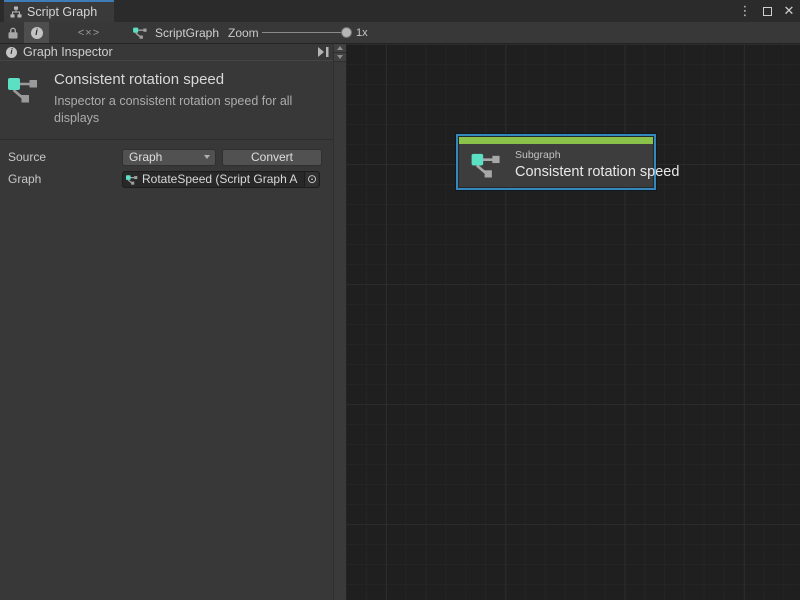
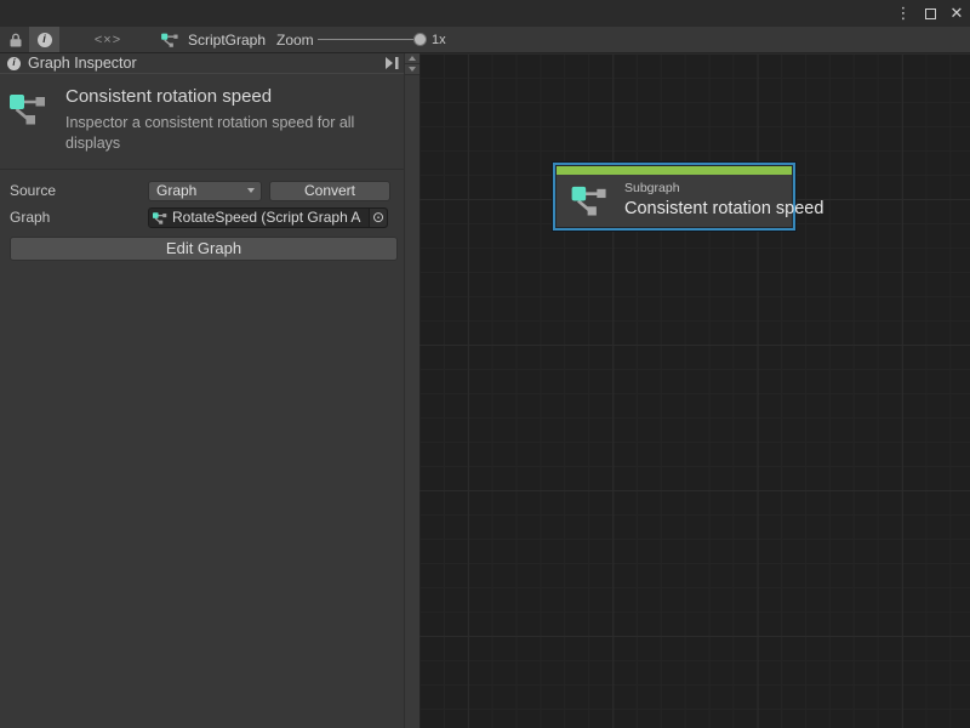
- Script Graph
  ⋮
  ✕
  i
  <×>
  ScriptGraph
  Zoom
  1x
  i
  Graph Inspector
  Consistent rotation speed
  Inspector a consistent rotation speed for all displays
  Source
  Graph
  Convert
  Graph
  RotateSpeed (Script Graph A
  ⊙
+ Edit Graph
  Subgraph
  Consistent rotation speed
